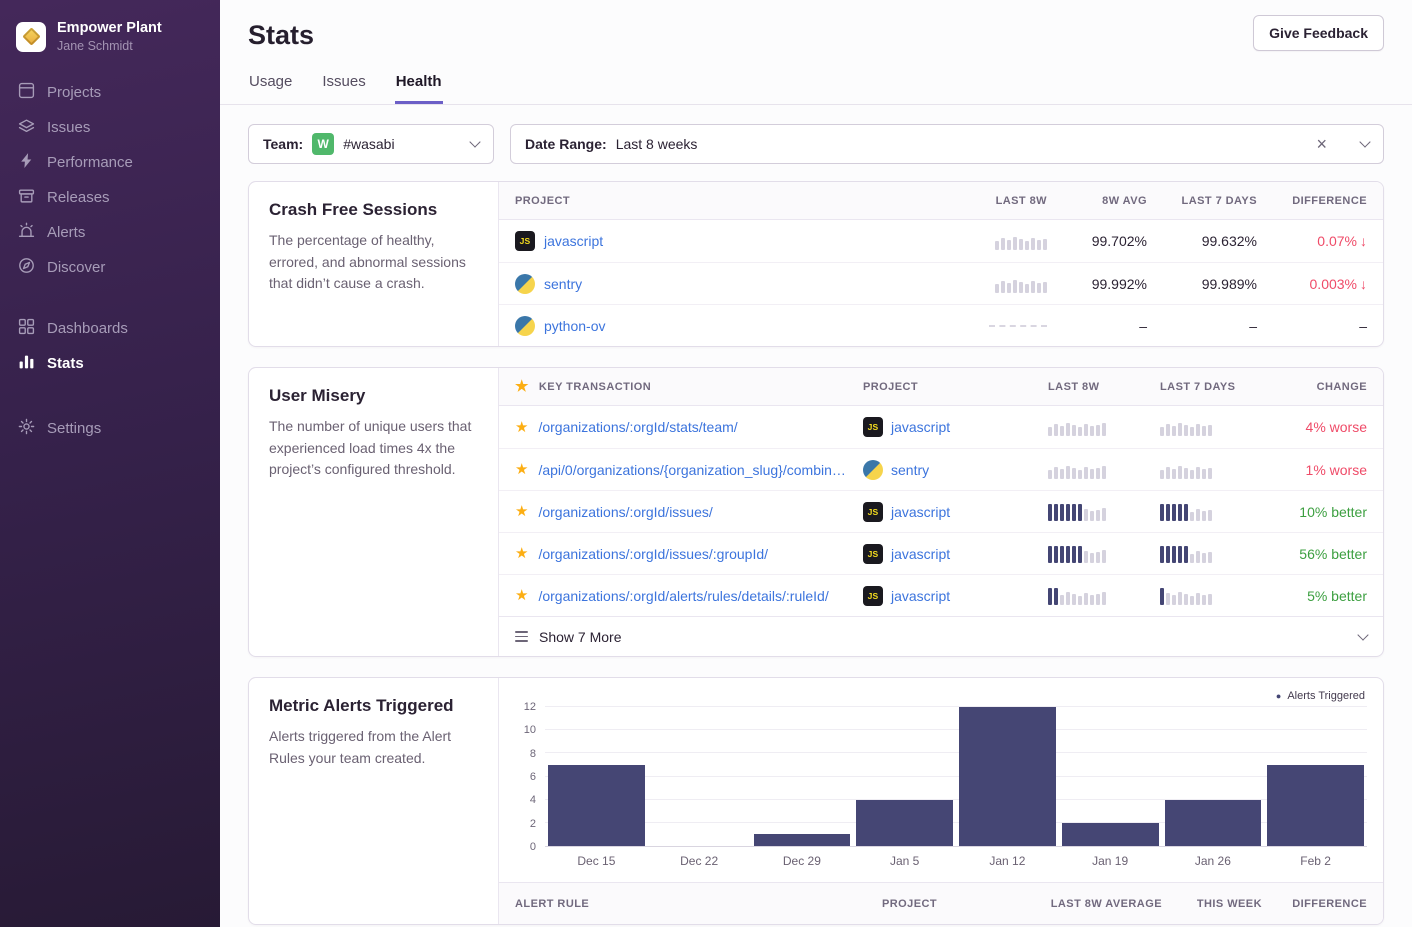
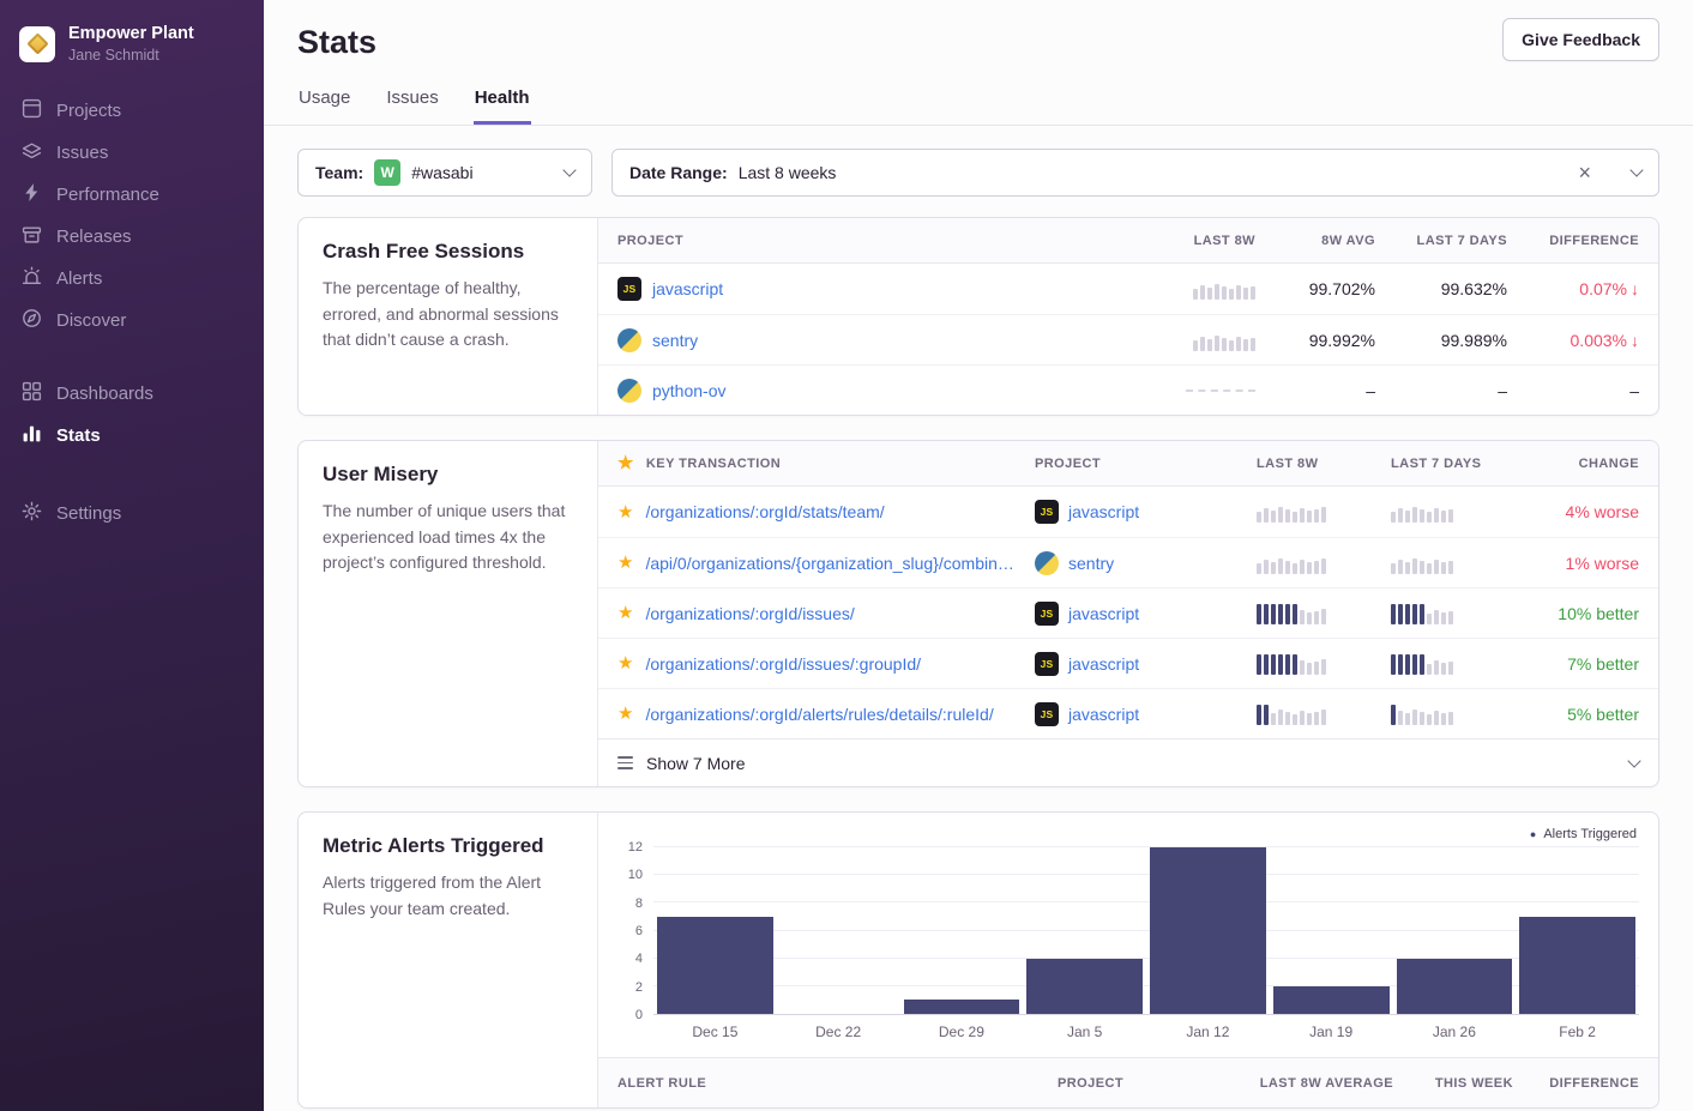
  Empower Plant
  Jane Schmidt
  Projects
  Issues
  Performance
  Releases
  Alerts
  Discover
  Dashboards
  Stats
  Settings
  Stats
  Give Feedback
  Usage
  Issues
  Health
  Team:
  W
  #wasabi
  Date Range:
  Last 8 weeks
  ×
  Crash Free Sessions
  The percentage of healthy, errored, and abnormal sessions that didn’t cause a crash.
  PROJECT
  LAST 8W
  8W AVG
  LAST 7 DAYS
  DIFFERENCE
  JS
  javascript
  99.702%
  99.632%
  0.07% ↓
  sentry
  99.992%
  99.989%
  0.003% ↓
  python-ov
  –
  –
  –
  User Misery
  The number of unique users that experienced load times 4x the project’s configured threshold.
  ★
  KEY TRANSACTION
  PROJECT
  LAST 8W
  LAST 7 DAYS
  CHANGE
  ★
  /organizations/:orgId/stats/team/
  JS
  javascript
  4% worse
  ★
  /api/0/organizations/{organization_slug}/combine…
  sentry
  1% worse
  ★
  /organizations/:orgId/issues/
  JS
  javascript
  10% better
  ★
  /organizations/:orgId/issues/:groupId/
  JS
  javascript
- 56% better
+ 7% better
  ★
  /organizations/:orgId/alerts/rules/details/:ruleId/
  JS
  javascript
  5% better
  Show 7 More
  Metric Alerts Triggered
  Alerts triggered from the Alert Rules your team created.
  ●
  Alerts Triggered
  0
  2
  4
  6
  8
  10
  12
  Dec 15
  Dec 22
  Dec 29
  Jan 5
  Jan 12
  Jan 19
  Jan 26
  Feb 2
  ALERT RULE
  PROJECT
  LAST 8W AVERAGE
  THIS WEEK
  DIFFERENCE
